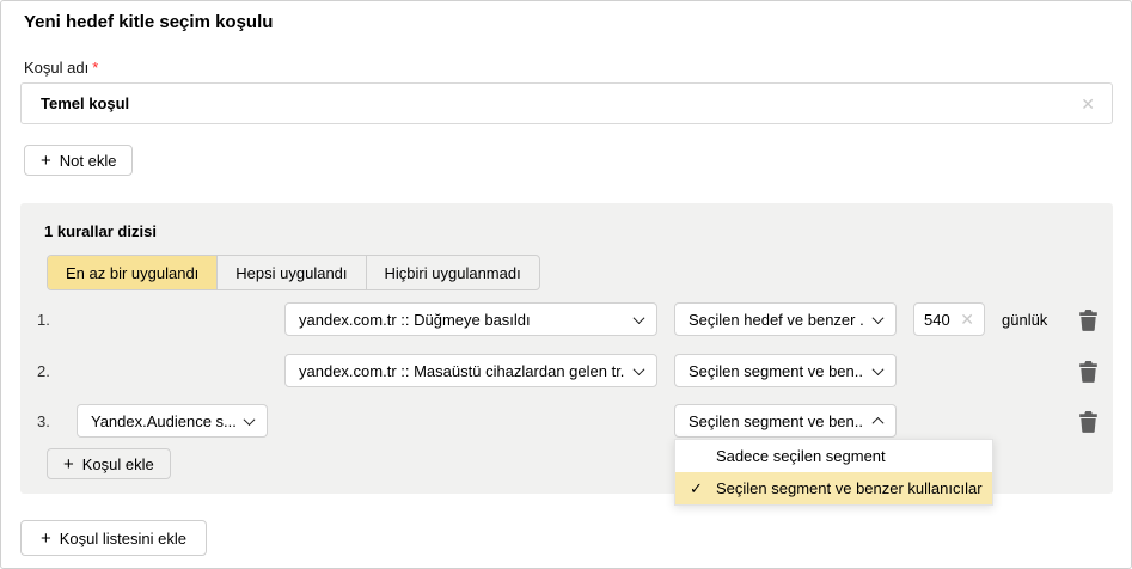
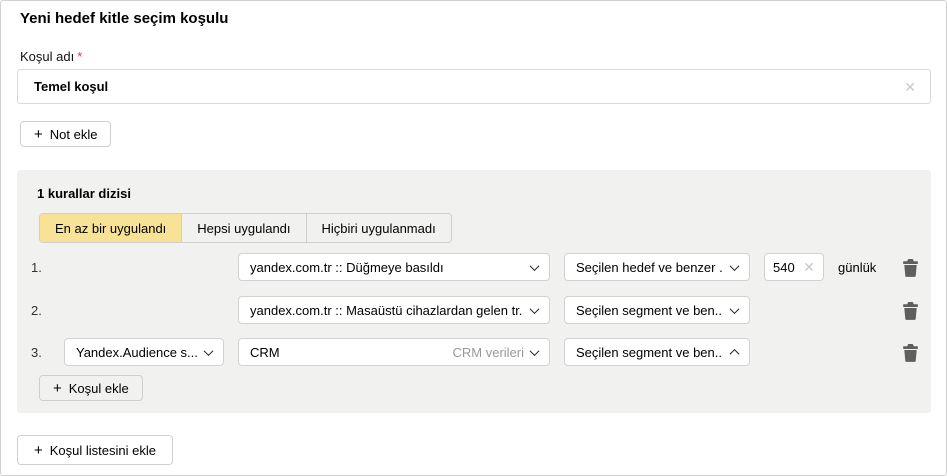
  Yeni hedef kitle seçim koşulu
  Koşul adı *
  Temel koşul
  ✕
  +
  Not ekle
  1 kurallar dizisi
  En az bir uygulandı
  Hepsi uygulandı
  Hiçbiri uygulanmadı
  1.
  yandex.com.tr :: Düğmeye basıldı
  Seçilen hedef ve benzer .
  540
  ✕
  günlük
  2.
  yandex.com.tr :: Masaüstü cihazlardan gelen tr.
  Seçilen segment ve ben..
  3.
  Yandex.Audience s...
+ CRM
+ CRM verileri
  Seçilen segment ve ben..
  +
  Koşul ekle
- Sadece seçilen segment
- ✓
- Seçilen segment ve benzer kullanıcılar
  +
  Koşul listesini ekle
